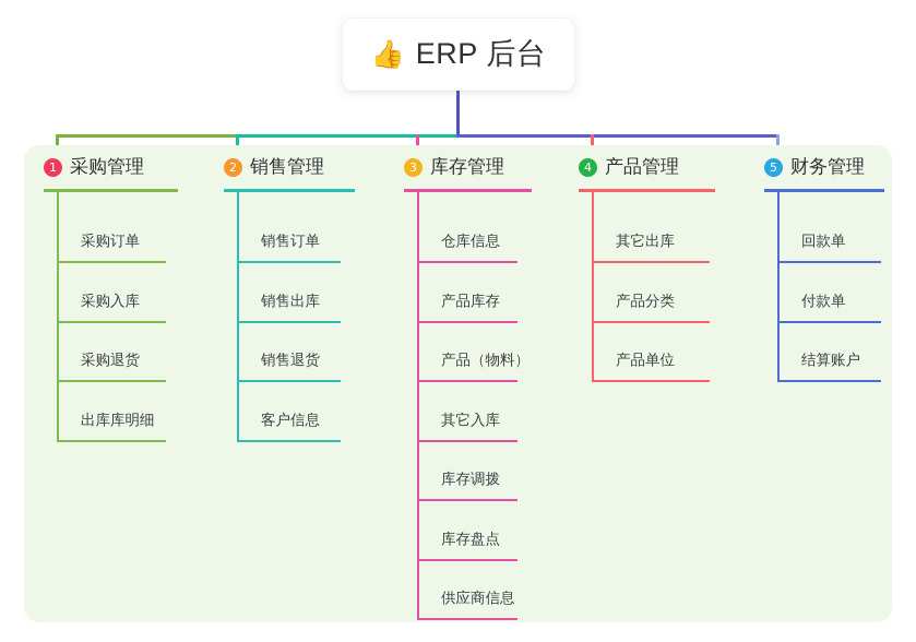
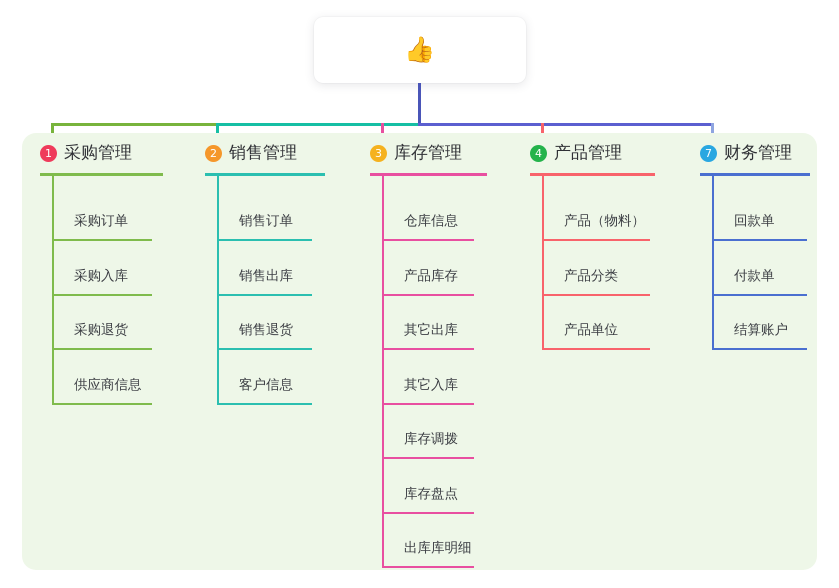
  👍
- ERP 后台
  1
  采购管理
  采购订单
  采购入库
  采购退货
- 出库库明细
+ 供应商信息
  2
  销售管理
  销售订单
  销售出库
  销售退货
  客户信息
  3
  库存管理
  仓库信息
  产品库存
- 产品（物料）
+ 其它出库
  其它入库
  库存调拨
  库存盘点
- 供应商信息
+ 出库库明细
  4
  产品管理
- 其它出库
+ 产品（物料）
  产品分类
  产品单位
- 5
+ 7
  财务管理
  回款单
  付款单
  结算账户
